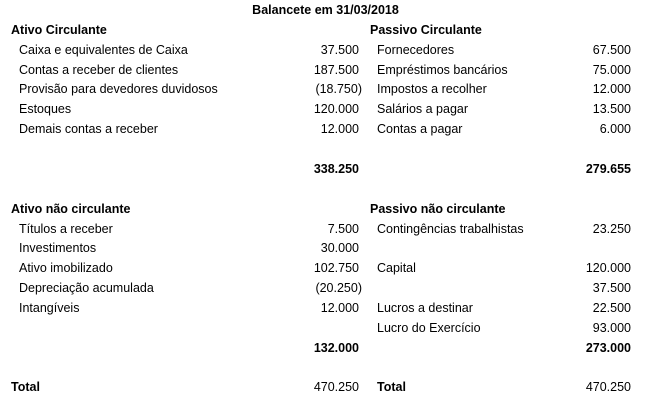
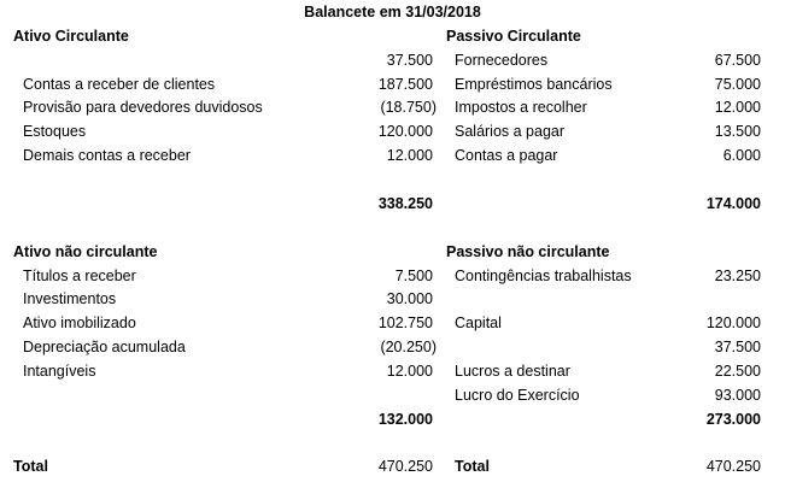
  Balancete em 31/03/2018
  Ativo Circulante
- Caixa e equivalentes de Caixa
  37.500
  Contas a receber de clientes
  187.500
  Provisão para devedores duvidosos
  (18.750)
  Estoques
  120.000
  Demais contas a receber
  12.000
  338.250
  Passivo Circulante
  Fornecedores
  67.500
  Empréstimos bancários
  75.000
  Impostos a recolher
  12.000
  Salários a pagar
  13.500
  Contas a pagar
  6.000
- 279.655
+ 174.000
  Ativo não circulante
  Títulos a receber
  7.500
  Investimentos
  30.000
  Ativo imobilizado
  102.750
  Depreciação acumulada
  (20.250)
  Intangíveis
  12.000
  132.000
  Passivo não circulante
  Contingências trabalhistas
  23.250
  Capital
  120.000
  37.500
  Lucros a destinar
  22.500
  Lucro do Exercício
  93.000
  273.000
  Total
  470.250
  Total
  470.250
